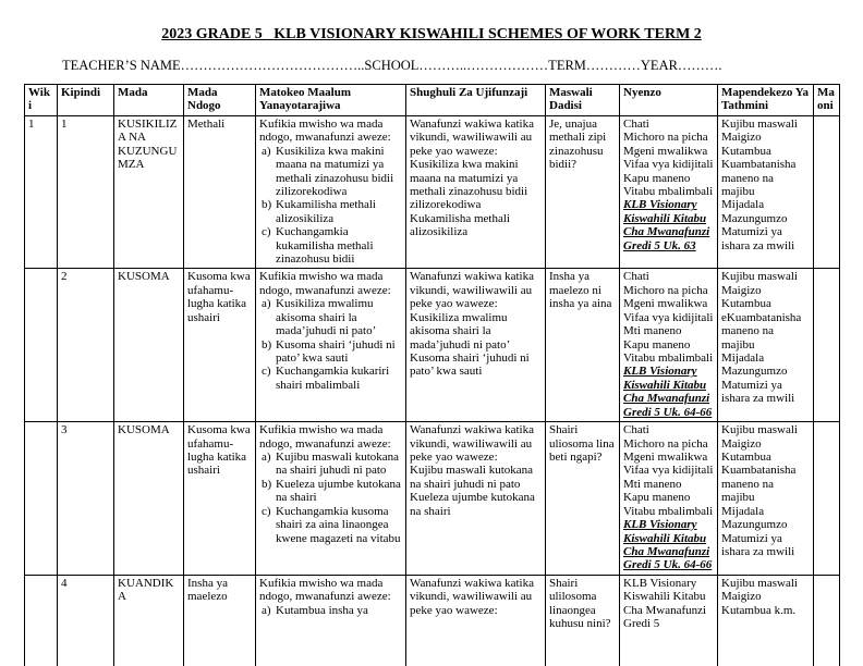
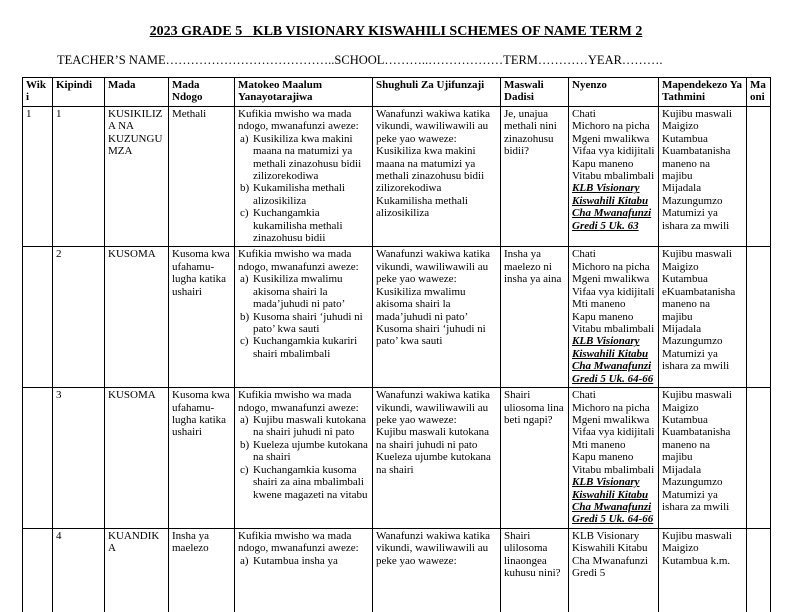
- 2023 GRADE 5 KLB VISIONARY KISWAHILI SCHEMES OF WORK TERM 2
+ 2023 GRADE 5 KLB VISIONARY KISWAHILI SCHEMES OF NAME TERM 2
  TEACHER’S NAME…………………………………..SCHOOL………..………………TERM…………YEAR……….
  Wiki	Kipindi	Mada	Mada Ndogo	Matokeo Maalum Yanayotarajiwa	Shughuli Za Ujifunzaji	Maswali Dadisi	Nyenzo	Mapendekezo Ya Tathmini	Maoni
- 1	1	KUSIKILIZA NA KUZUNGUMZA	Methali	Kufikia mwisho wa mada ndogo, mwanafunzi aweze:a) Kusikiliza kwa makini maana na matumizi ya methali zinazohusu bidii zilizorekodiwab) Kukamilisha methali alizosikilizac) Kuchangamkia kukamilisha methali zinazohusu bidii	Wanafunzi wakiwa katika vikundi, wawiliwawili au peke yao waweze:Kusikiliza kwa makini maana na matumizi ya methali zinazohusu bidii zilizorekodiwaKukamilisha methali alizosikiliza	Je, unajua methali zipi zinazohusu bidii?	ChatiMichoro na pichaMgeni mwalikwaVifaa vya kidijitaliKapu manenoVitabu mbalimbaliKLB Visionary Kiswahili Kitabu Cha Mwanafunzi Gredi 5 Uk. 63	Kujibu maswaliMaigizoKutambuaKuambatanisha maneno na majibuMijadalaMazungumzoMatumizi ya ishara za mwili
+ 1	1	KUSIKILIZA NA KUZUNGUMZA	Methali	Kufikia mwisho wa mada ndogo, mwanafunzi aweze:a) Kusikiliza kwa makini maana na matumizi ya methali zinazohusu bidii zilizorekodiwab) Kukamilisha methali alizosikilizac) Kuchangamkia kukamilisha methali zinazohusu bidii	Wanafunzi wakiwa katika vikundi, wawiliwawili au peke yao waweze:Kusikiliza kwa makini maana na matumizi ya methali zinazohusu bidii zilizorekodiwaKukamilisha methali alizosikiliza	Je, unajua methali nini zinazohusu bidii?	ChatiMichoro na pichaMgeni mwalikwaVifaa vya kidijitaliKapu manenoVitabu mbalimbaliKLB Visionary Kiswahili Kitabu Cha Mwanafunzi Gredi 5 Uk. 63	Kujibu maswaliMaigizoKutambuaKuambatanisha maneno na majibuMijadalaMazungumzoMatumizi ya ishara za mwili
  	2	KUSOMA	Kusoma kwa ufahamu-lugha katika ushairi	Kufikia mwisho wa mada ndogo, mwanafunzi aweze:a) Kusikiliza mwalimu akisoma shairi la mada’juhudi ni pato’b) Kusoma shairi ‘juhudi ni pato’ kwa sautic) Kuchangamkia kukariri shairi mbalimbali	Wanafunzi wakiwa katika vikundi, wawiliwawili au peke yao waweze:Kusikiliza mwalimu akisoma shairi la mada’juhudi ni pato’Kusoma shairi ‘juhudi ni pato’ kwa sauti	Insha ya maelezo ni insha ya aina	ChatiMichoro na pichaMgeni mwalikwaVifaa vya kidijitaliMti manenoKapu manenoVitabu mbalimbaliKLB Visionary Kiswahili Kitabu Cha Mwanafunzi Gredi 5 Uk. 64-66	Kujibu maswaliMaigizoKutambuaeKuambatanisha maneno na majibuMijadalaMazungumzoMatumizi ya ishara za mwili
- 	3	KUSOMA	Kusoma kwa ufahamu-lugha katika ushairi	Kufikia mwisho wa mada ndogo, mwanafunzi aweze:a) Kujibu maswali kutokana na shairi juhudi ni patob) Kueleza ujumbe kutokana na shairic) Kuchangamkia kusoma shairi za aina linaongea kwene magazeti na vitabu	Wanafunzi wakiwa katika vikundi, wawiliwawili au peke yao waweze:Kujibu maswali kutokana na shairi juhudi ni patoKueleza ujumbe kutokana na shairi	Shairi uliosoma lina beti ngapi?	ChatiMichoro na pichaMgeni mwalikwaVifaa vya kidijitaliMti manenoKapu manenoVitabu mbalimbaliKLB Visionary Kiswahili Kitabu Cha Mwanafunzi Gredi 5 Uk. 64-66	Kujibu maswaliMaigizoKutambuaKuambatanisha maneno na majibuMijadalaMazungumzoMatumizi ya ishara za mwili
+ 	3	KUSOMA	Kusoma kwa ufahamu-lugha katika ushairi	Kufikia mwisho wa mada ndogo, mwanafunzi aweze:a) Kujibu maswali kutokana na shairi juhudi ni patob) Kueleza ujumbe kutokana na shairic) Kuchangamkia kusoma shairi za aina mbalimbali kwene magazeti na vitabu	Wanafunzi wakiwa katika vikundi, wawiliwawili au peke yao waweze:Kujibu maswali kutokana na shairi juhudi ni patoKueleza ujumbe kutokana na shairi	Shairi uliosoma lina beti ngapi?	ChatiMichoro na pichaMgeni mwalikwaVifaa vya kidijitaliMti manenoKapu manenoVitabu mbalimbaliKLB Visionary Kiswahili Kitabu Cha Mwanafunzi Gredi 5 Uk. 64-66	Kujibu maswaliMaigizoKutambuaKuambatanisha maneno na majibuMijadalaMazungumzoMatumizi ya ishara za mwili
  	4	KUANDIKA	Insha ya maelezo	Kufikia mwisho wa mada ndogo, mwanafunzi aweze:a) Kutambua insha ya	Wanafunzi wakiwa katika vikundi, wawiliwawili au peke yao waweze:	Shairi ulilosoma linaongea kuhusu nini?	KLB Visionary Kiswahili Kitabu Cha Mwanafunzi Gredi 5	Kujibu maswaliMaigizoKutambua k.m.
